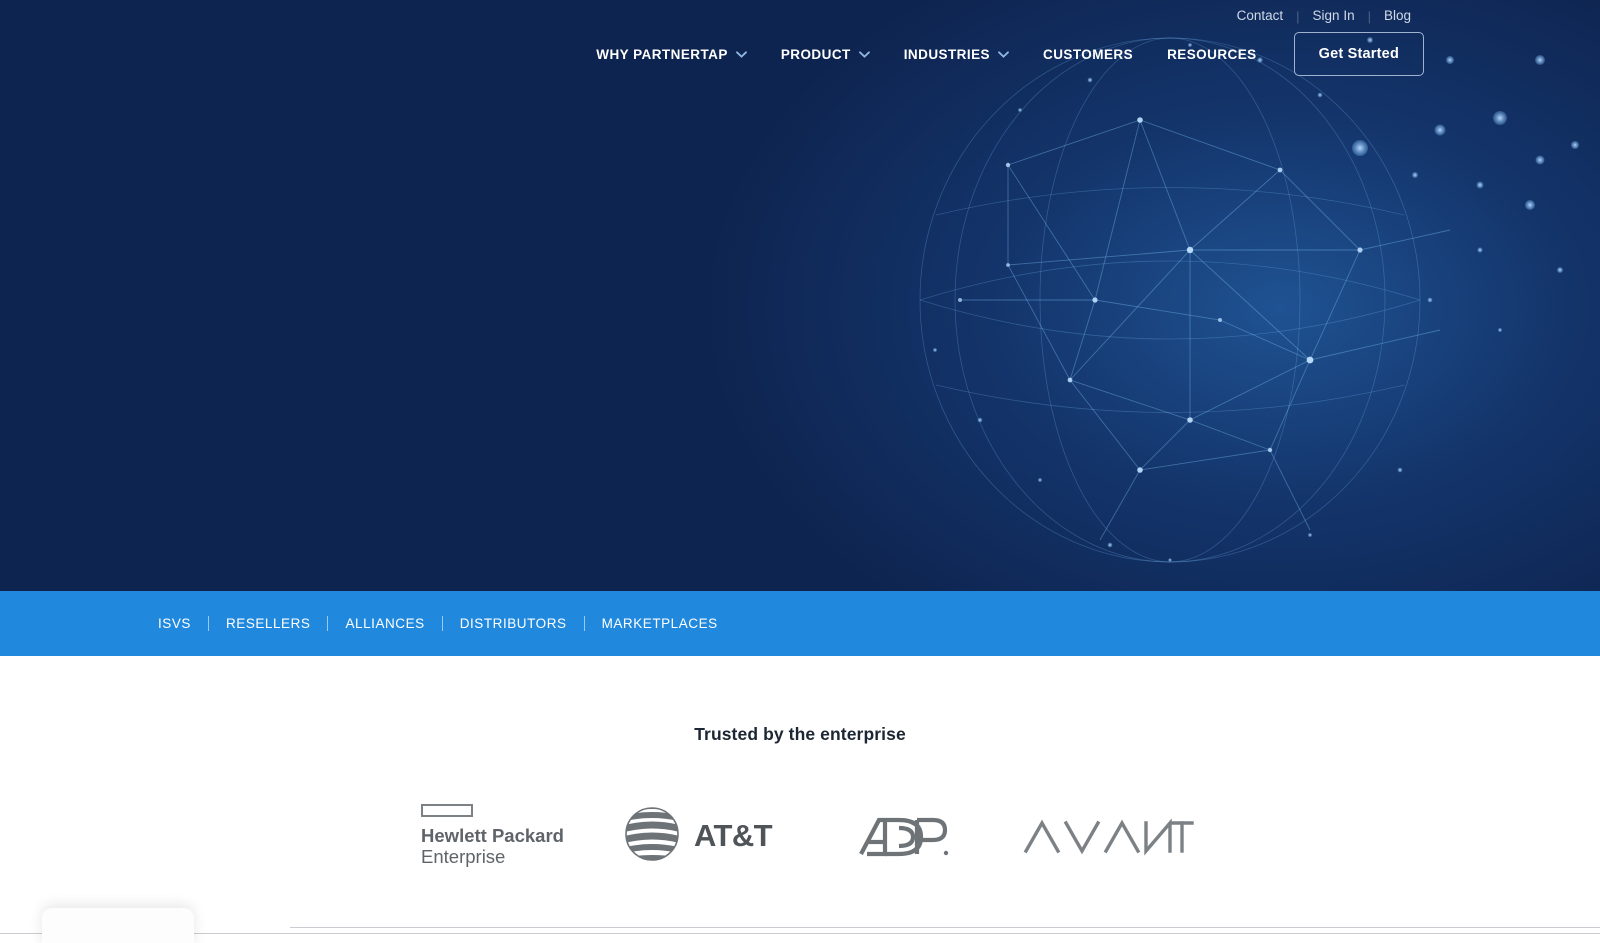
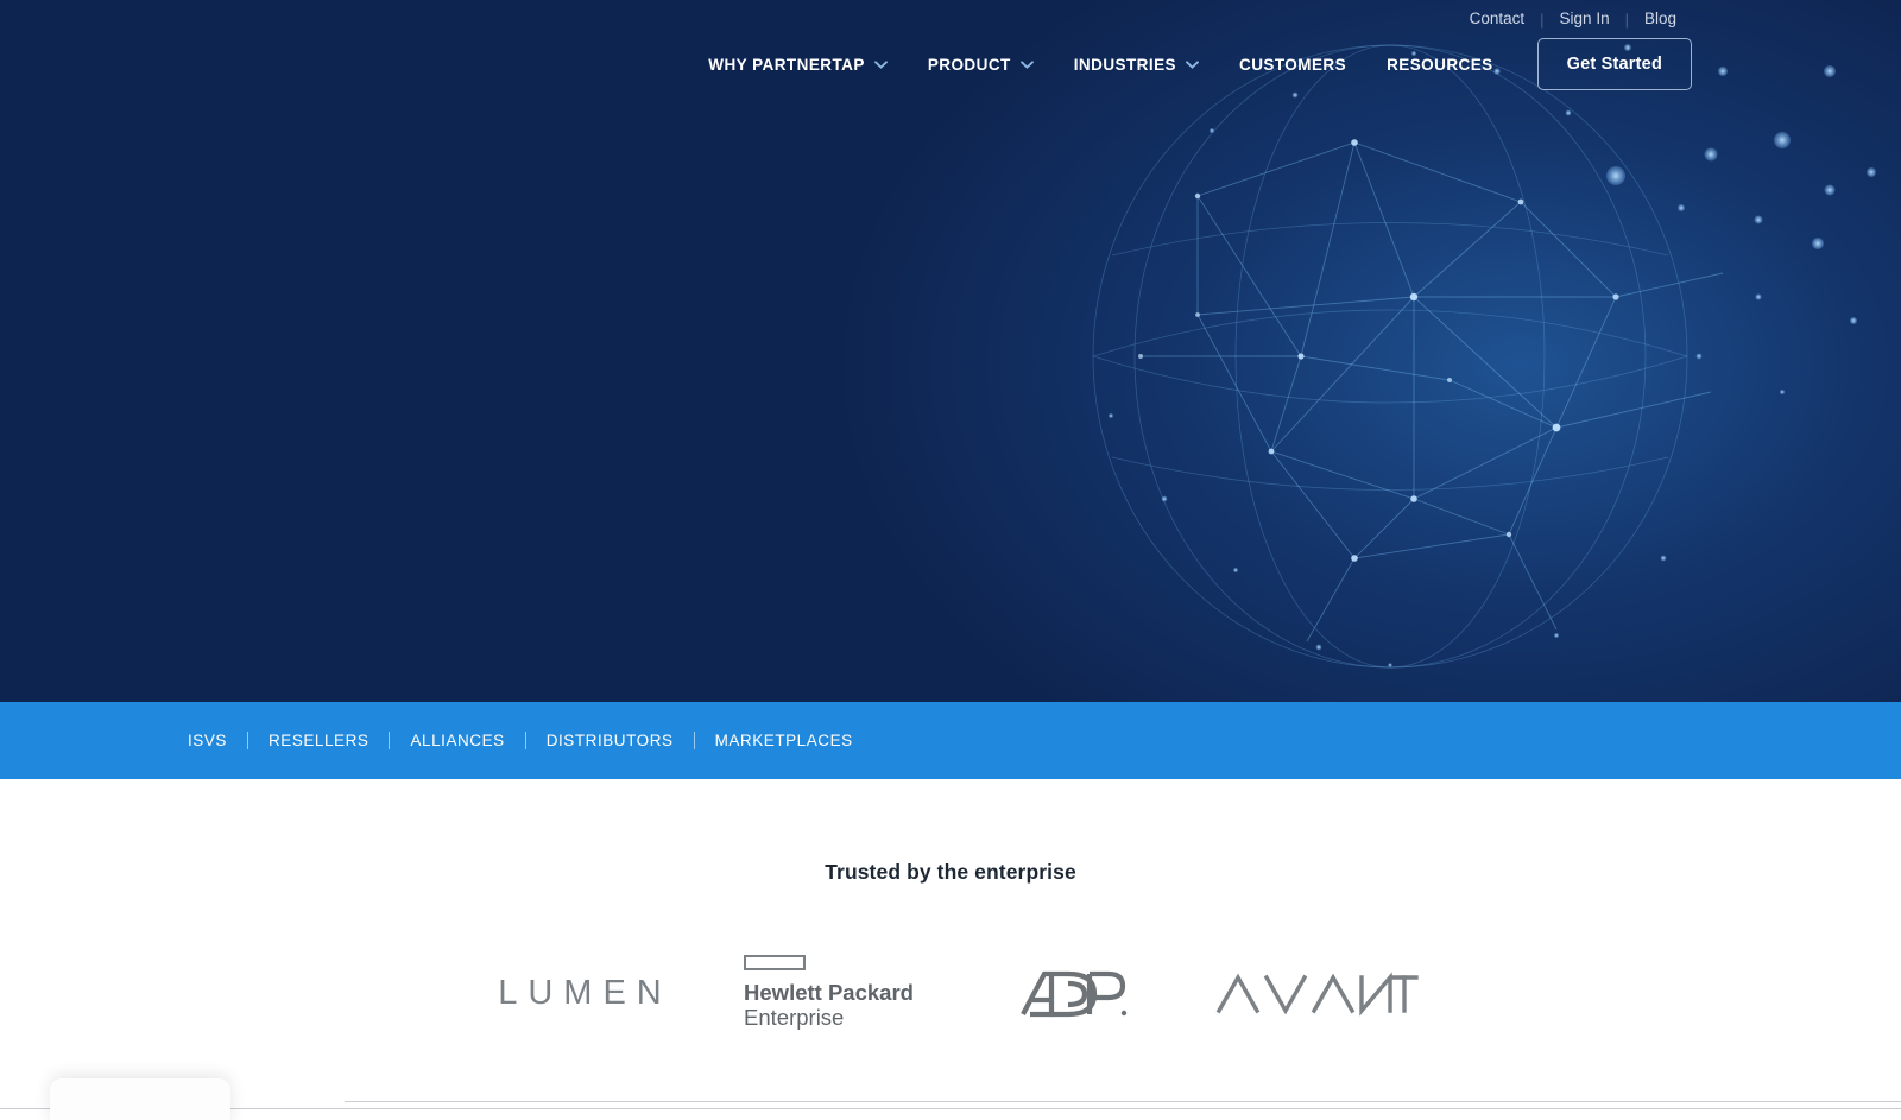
  Contact
  |
  Sign In
  |
  Blog
  WHY PARTNERTAP
  PRODUCT
  INDUSTRIES
  CUSTOMERS
  RESOURCES
  Get Started
  ISVS
  RESELLERS
  ALLIANCES
  DISTRIBUTORS
  MARKETPLACES
  Trusted by the enterprise
+ LUMEN
  Hewlett Packard
  Enterprise
- AT&T
